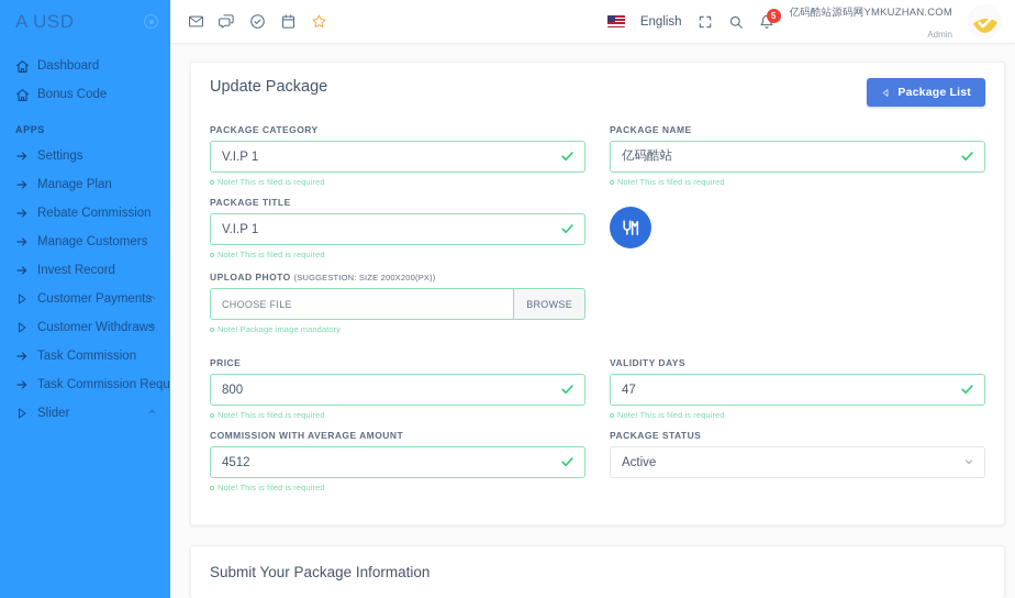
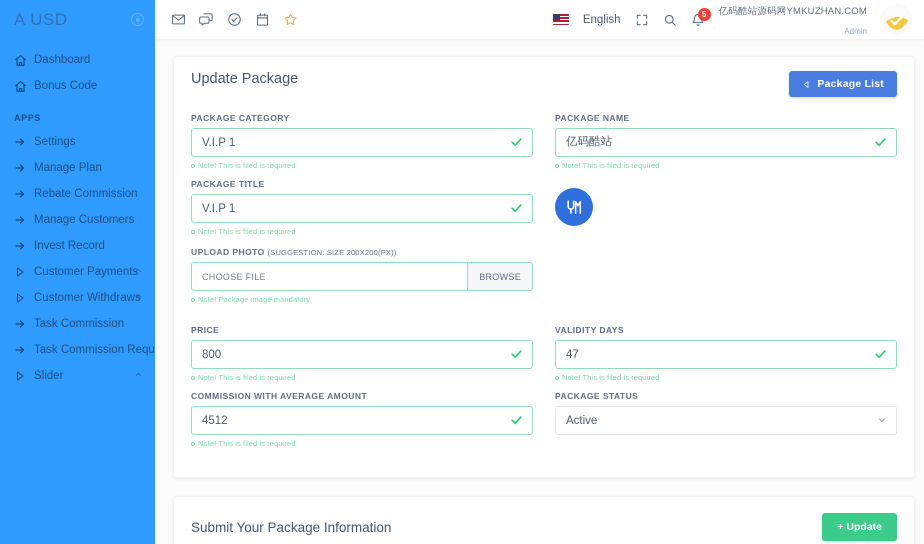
  A USD
  Dashboard
  Bonus Code
  APPS
  Settings
  Manage Plan
  Rebate Commission
  Manage Customers
  Invest Record
  Customer Payments
  Customer Withdraws
  Task Commission
  Task Commission Requ
  Slider
  English
  5
  亿码酷站源码网YMKUZHAN.COM
  Admin
  Update Package
  Package List
  PACKAGE CATEGORY
  V.I.P 1
  Note! This is filed is required
  PACKAGE TITLE
  V.I.P 1
  Note! This is filed is required
  UPLOAD PHOTO (SUGGESTION: SIZE 200X200(PX))
  CHOOSE FILE
  BROWSE
  Note! Package image mandatory
  PACKAGE NAME
  亿码酷站
  Note! This is filed is required
  PRICE
  800
  Note! This is filed is required
  COMMISSION WITH AVERAGE AMOUNT
  4512
  Note! This is filed is required
  VALIDITY DAYS
  47
  Note! This is filed is required
  PACKAGE STATUS
  Active
  Submit Your Package Information
+ + Update
